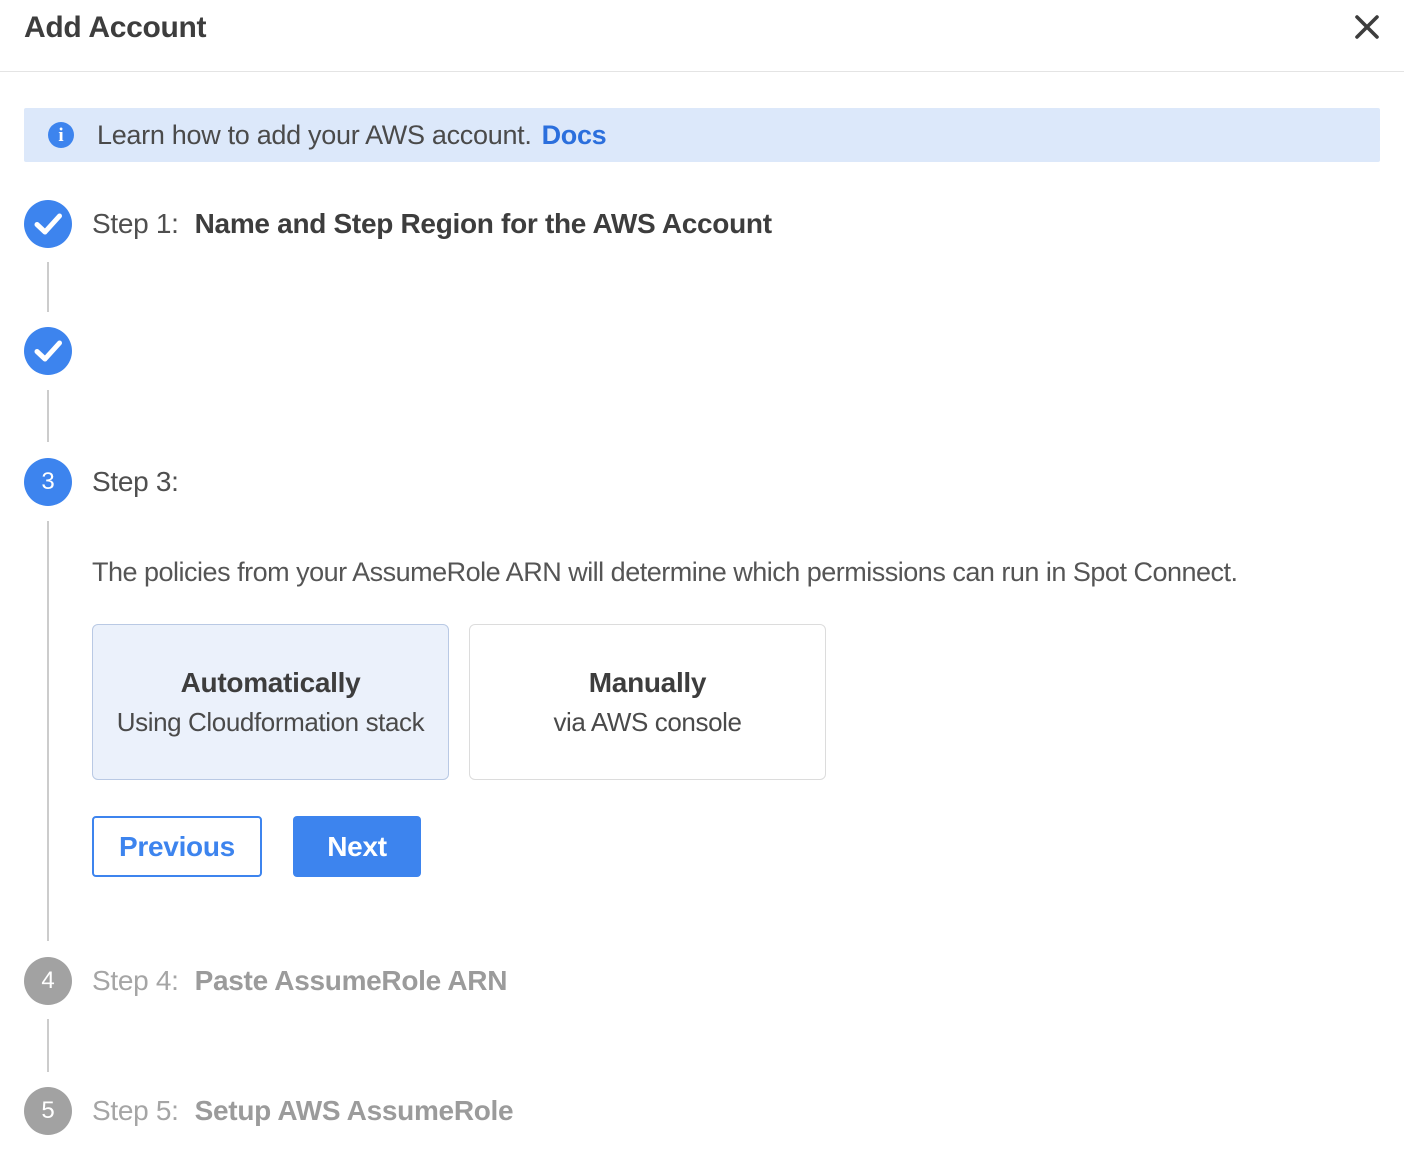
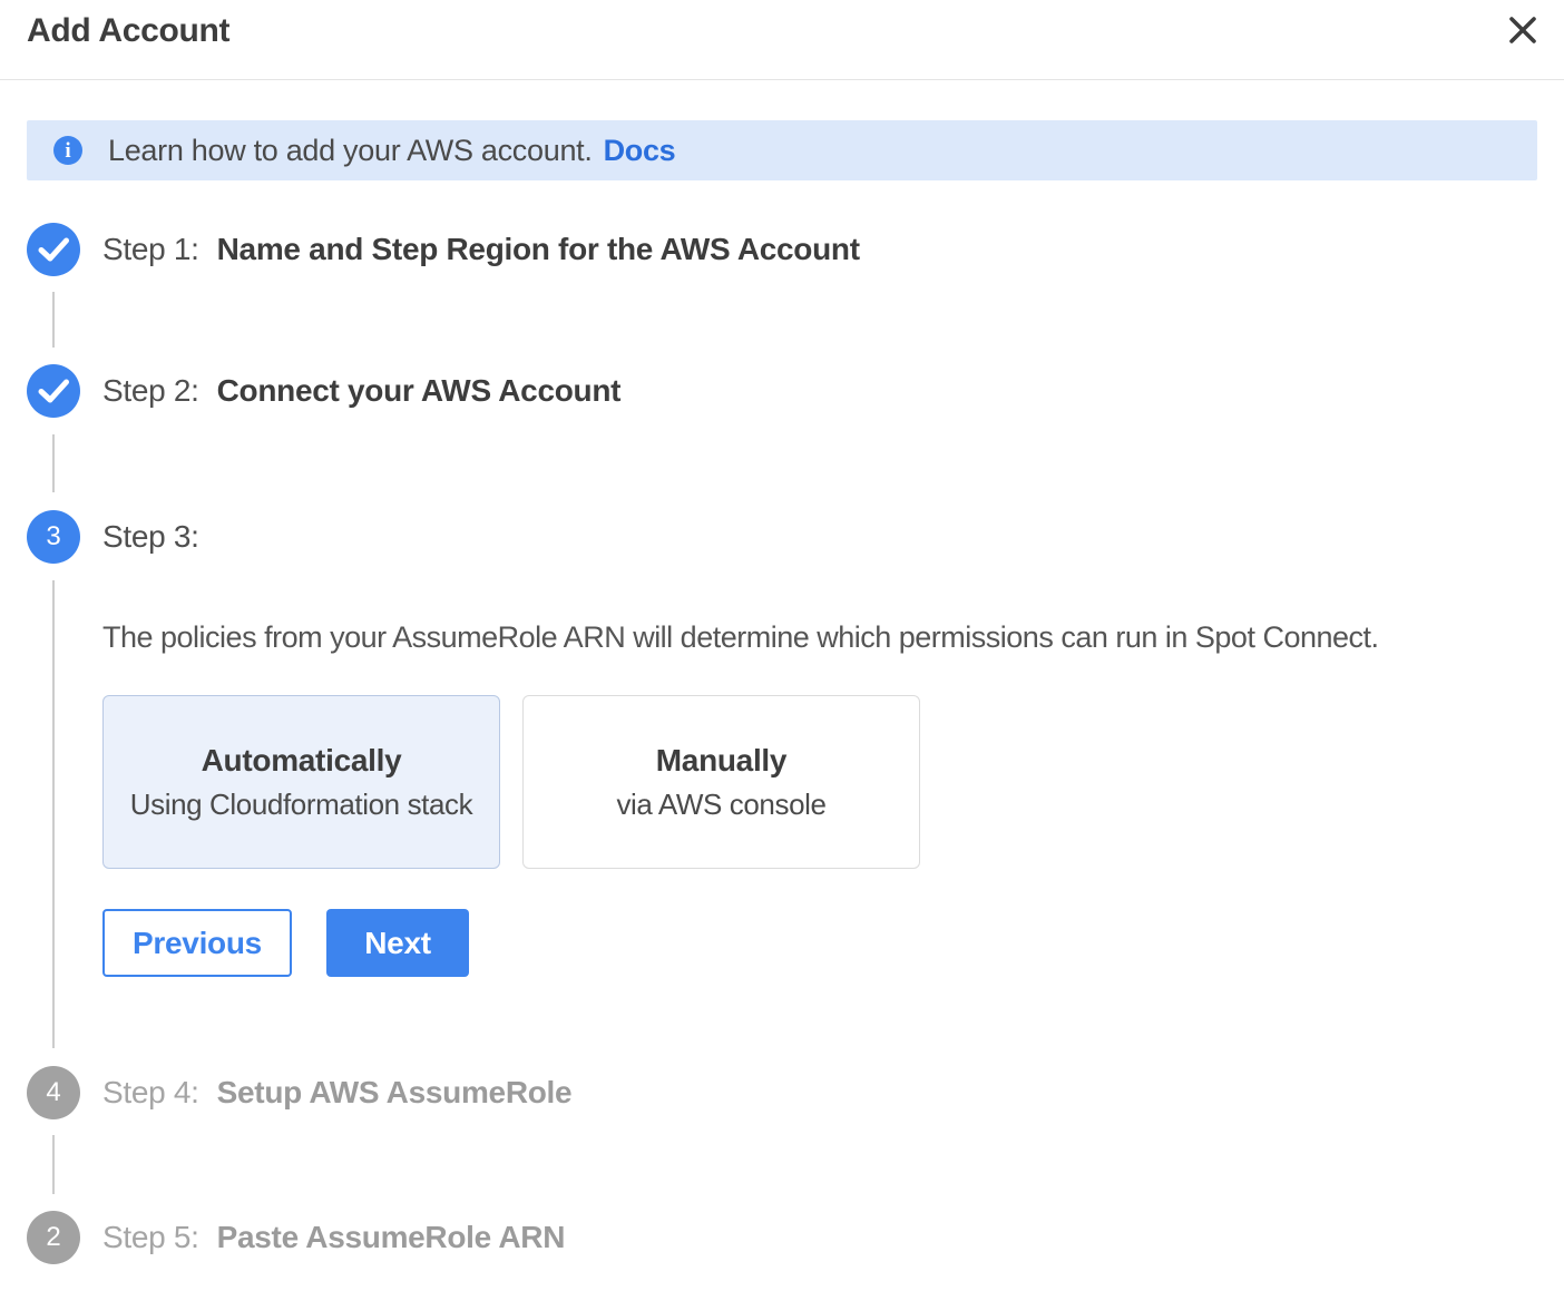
  Add Account
  i
  Learn how to add your AWS account.
  Docs
  3
  4
- 5
+ 2
  Step 1:
  Name and Step Region for the AWS Account
+ Step 2:
+ Connect your AWS Account
  Step 3:
  Step 4:
- Paste AssumeRole ARN
+ Setup AWS AssumeRole
  Step 5:
- Setup AWS AssumeRole
+ Paste AssumeRole ARN
  The policies from your AssumeRole ARN will determine which permissions can run in Spot Connect.
  Automatically
  Using Cloudformation stack
  Manually
  via AWS console
  Previous
  Next
